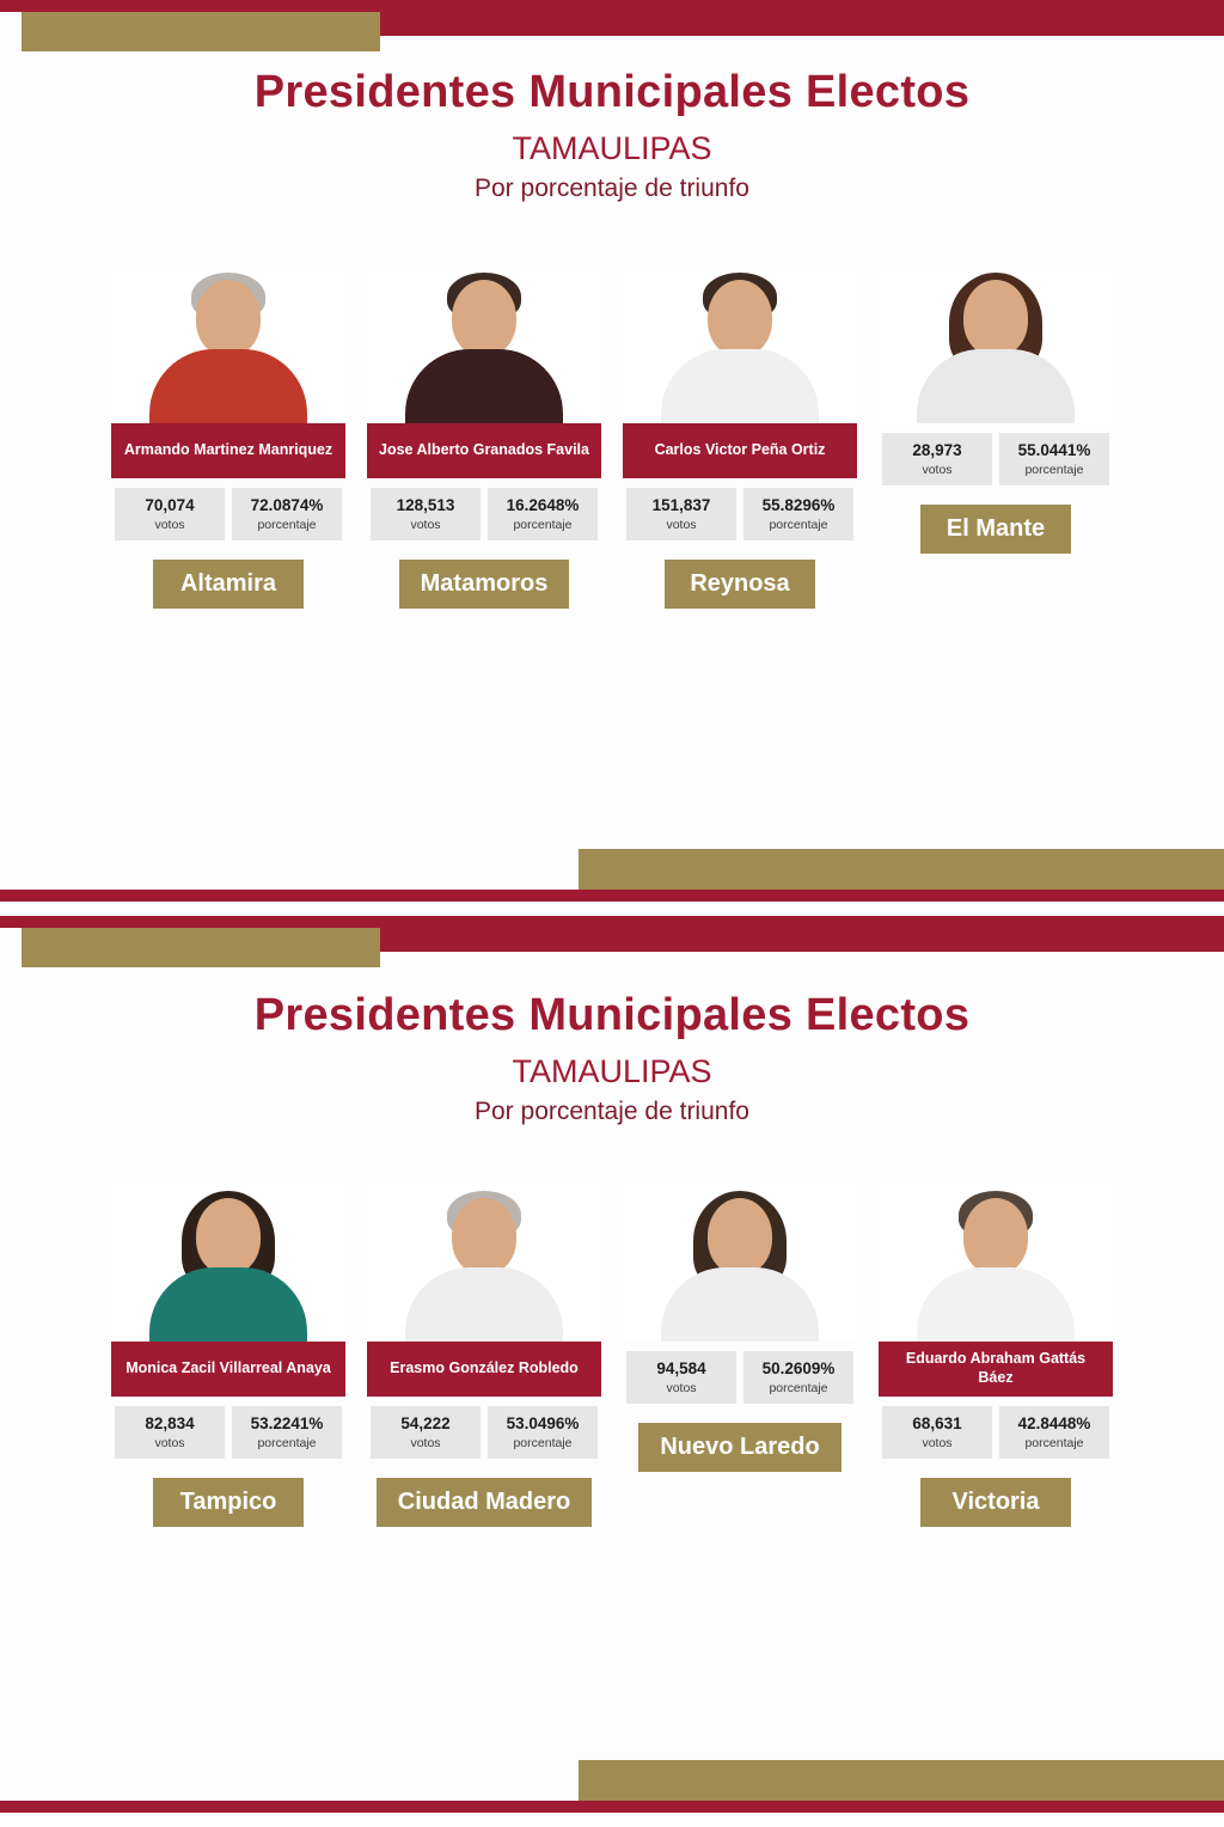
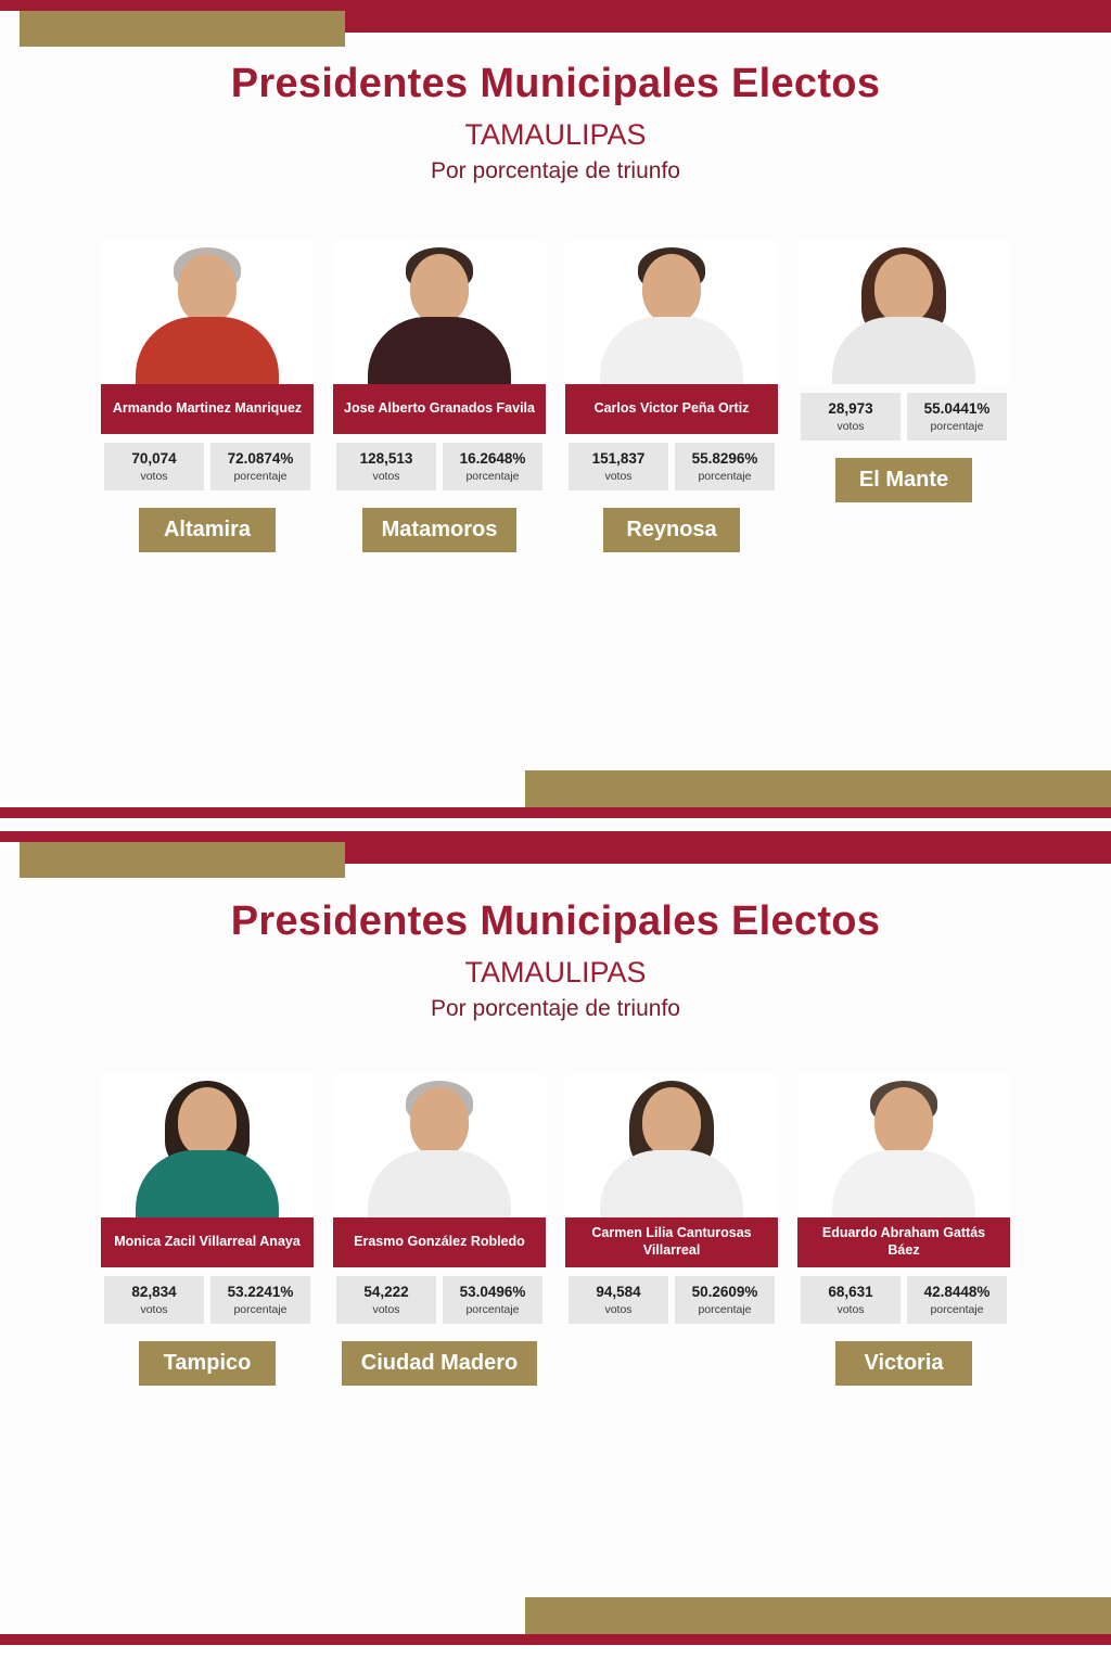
  Presidentes Municipales Electos
  TAMAULIPAS
  Por porcentaje de triunfo
  Armando Martinez Manriquez
  70,074
  votos
  72.0874%
  porcentaje
  Altamira
  Jose Alberto Granados Favila
  128,513
  votos
  16.2648%
  porcentaje
  Matamoros
  Carlos Victor Peña Ortiz
  151,837
  votos
  55.8296%
  porcentaje
  Reynosa
  28,973
  votos
  55.0441%
  porcentaje
  El Mante
  Presidentes Municipales Electos
  TAMAULIPAS
  Por porcentaje de triunfo
  Monica Zacil Villarreal Anaya
  82,834
  votos
  53.2241%
  porcentaje
  Tampico
  Erasmo González Robledo
  54,222
  votos
  53.0496%
  porcentaje
  Ciudad Madero
+ Carmen Lilia Canturosas Villarreal
  94,584
  votos
  50.2609%
  porcentaje
- Nuevo Laredo
  Eduardo Abraham Gattás Báez
  68,631
  votos
  42.8448%
  porcentaje
  Victoria
